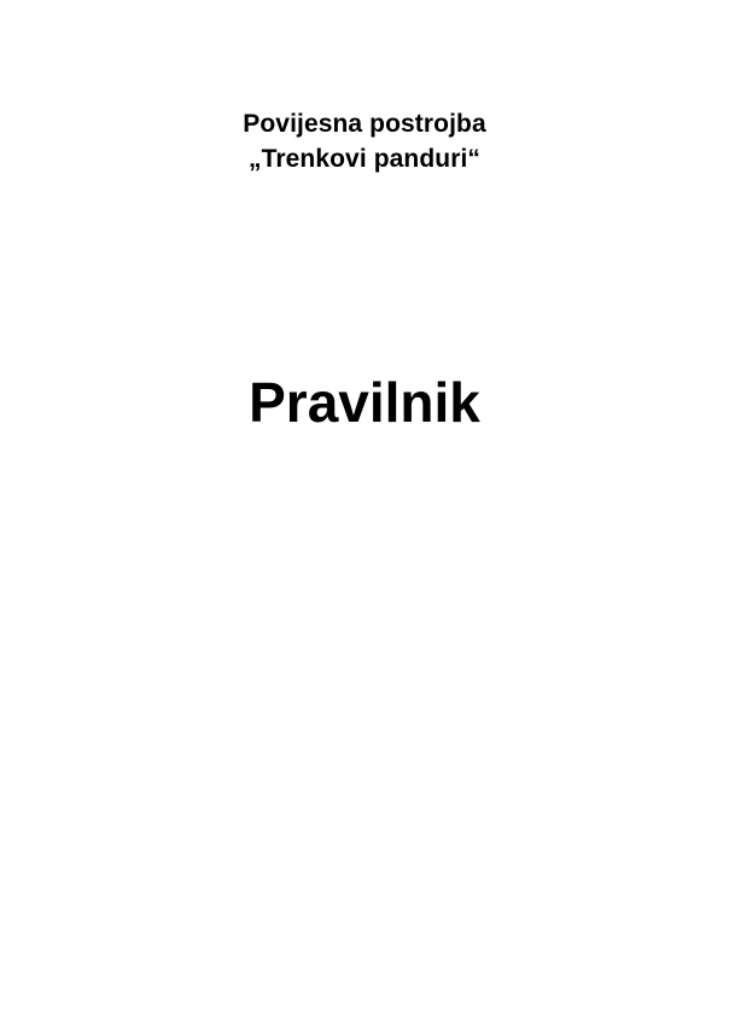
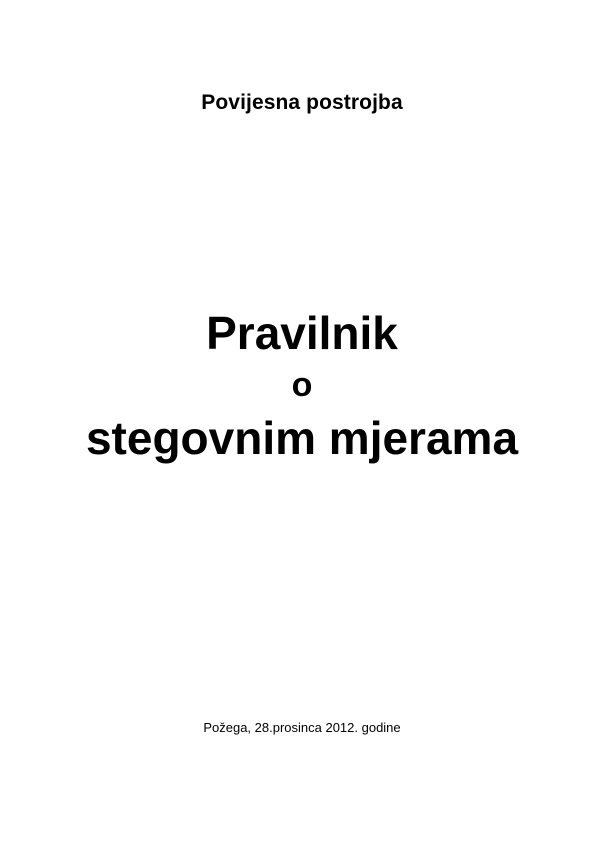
  Povijesna postrojba
- „Trenkovi panduri“
  Pravilnik
+ o
+ stegovnim mjerama
+ Požega, 28.prosinca 2012. godine
